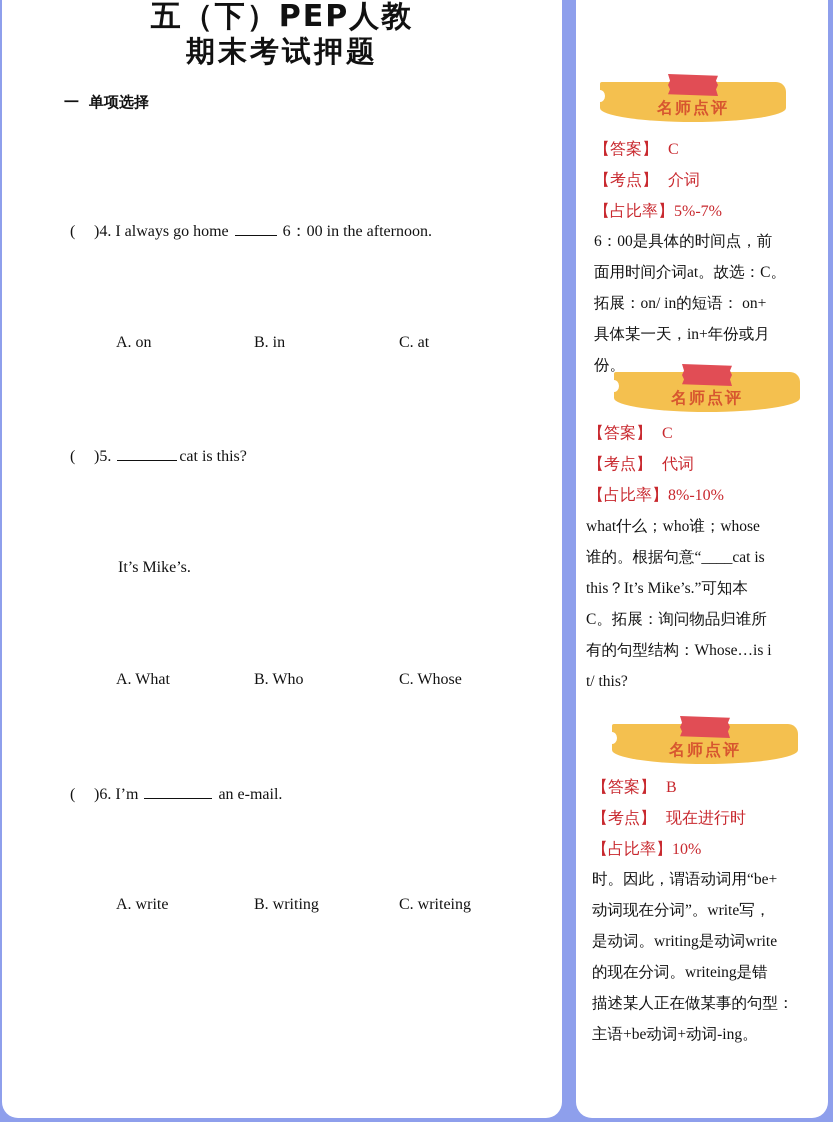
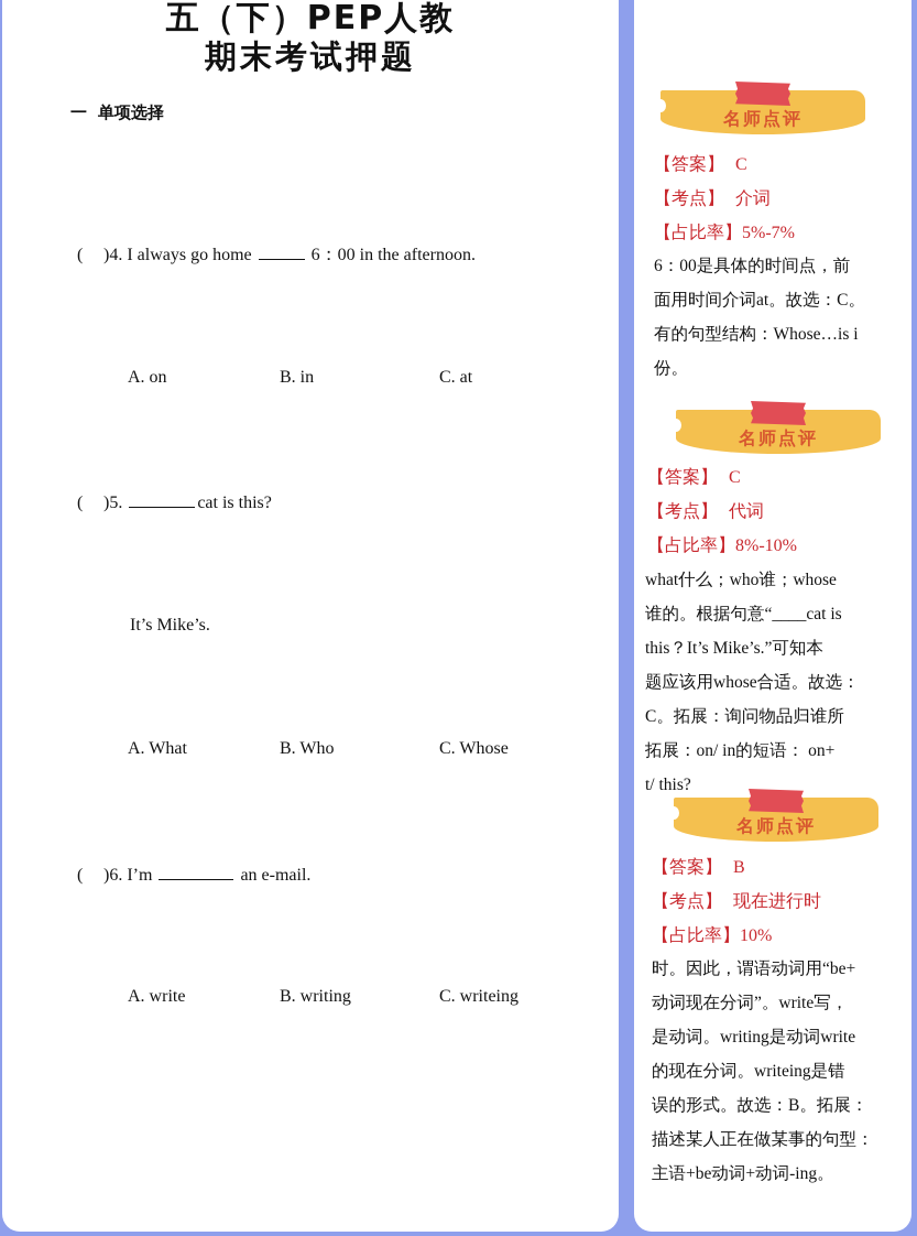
  五（下）PEP人教
  期末考试押题
  一 单项选择
  ( )4. I always go home 6：00 in the afternoon.
  A. on
  B. in
  C. at
  ( )5. cat is this?
  It’s Mike’s.
  A. What
  B. Who
  C. Whose
  ( )6. I’m an e-mail.
  A. write
  B. writing
  C. writeing
  名师点评
  【答案】 C
  【考点】 介词
  【占比率】5%-7%
  6：00是具体的时间点，前
  面用时间介词at。故选：C。
- 拓展：on/ in的短语： on+
+ 有的句型结构：Whose…is i
- 具体某一天，in+年份或月
  份。
  名师点评
  【答案】 C
  【考点】 代词
  【占比率】8%-10%
  what什么；who谁；whose
  谁的。根据句意“____cat is
  this？It’s Mike’s.”可知本
+ 题应该用whose合适。故选：
  C。拓展：询问物品归谁所
- 有的句型结构：Whose…is i
+ 拓展：on/ in的短语： on+
  t/ this?
  名师点评
  【答案】 B
  【考点】 现在进行时
  【占比率】10%
  时。因此，谓语动词用“be+
  动词现在分词”。write写，
  是动词。writing是动词write
  的现在分词。writeing是错
+ 误的形式。故选：B。拓展：
  描述某人正在做某事的句型：
  主语+be动词+动词-ing。
